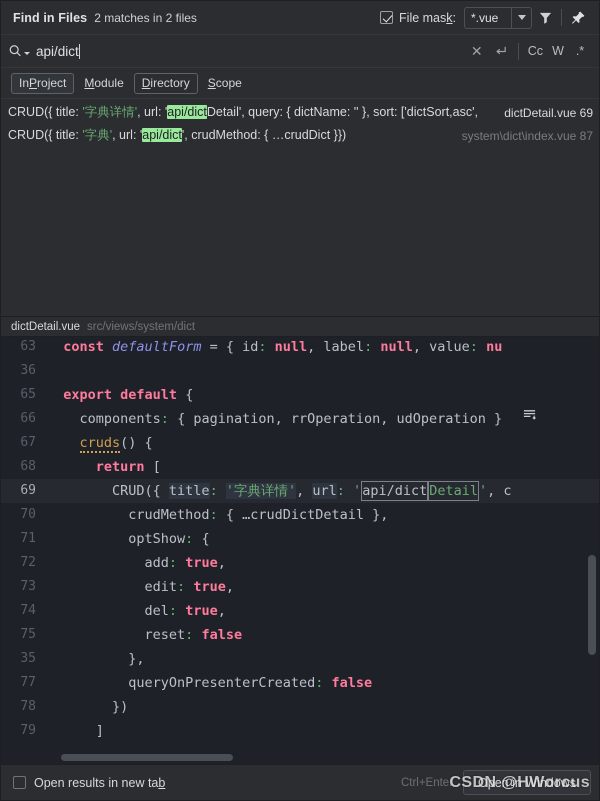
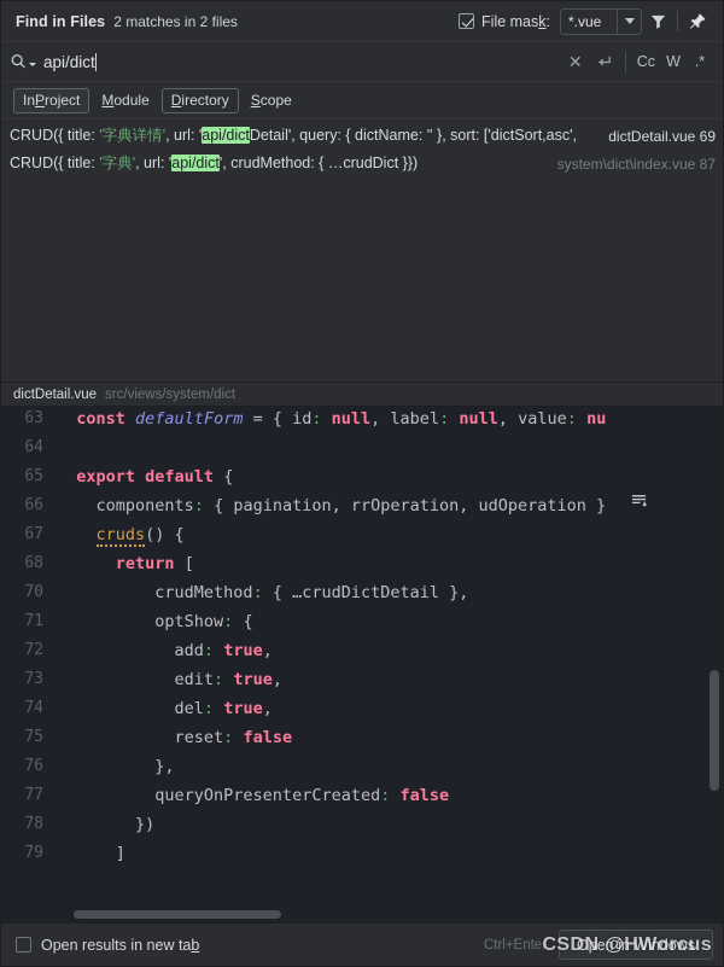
  Find in Files
  2 matches in 2 files
  File mask:
  *.vue
  api/dict
  ✕
  Cc
  W
  .*
  In
  P
  roject
  M
  odule
  D
  irectory
  S
  cope
  CRUD({ title: '字典详情', url: api/dictDetail', query: { dictName: '' }, sort: ['dictSort,asc',
  dictDetail.vue 69
  CRUD({ title: '字典', url: api/dict', crudMethod: { …crudDict }})
  system\dict\index.vue 87
  dictDetail.vue
  src/views/system/dict
  63
  const defaultForm = { id: null, label: null, value: nu
- 36
+ 64
  65
  export default {
  66
  components: { pagination, rrOperation, udOperation }
  67
  cruds() {
  68
  return [
- 69
- CRUD({ title: '字典详情', url: 'api/dict Detail', c
  70
  crudMethod: { …crudDictDetail },
  71
  optShow: {
  72
  add: true,
  73
  edit: true,
  74
  del: true,
  75
  reset: false
- 35
+ 76
  },
  77
  queryOnPresenterCreated: false
  78
  })
  79
  ]
  Open results in new tab
  Ctrl+Enter
  Open in Windows
  CSDN @HWorcus
